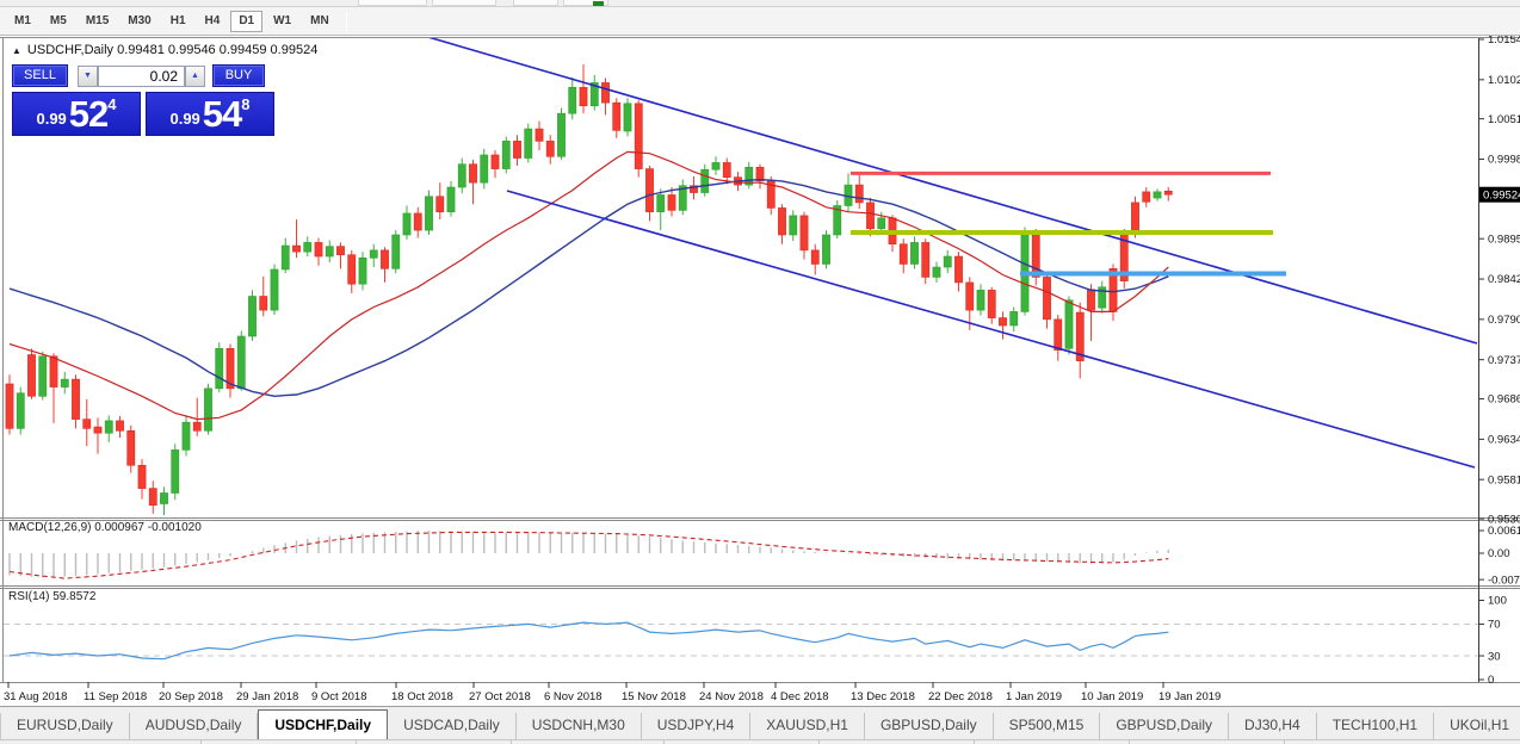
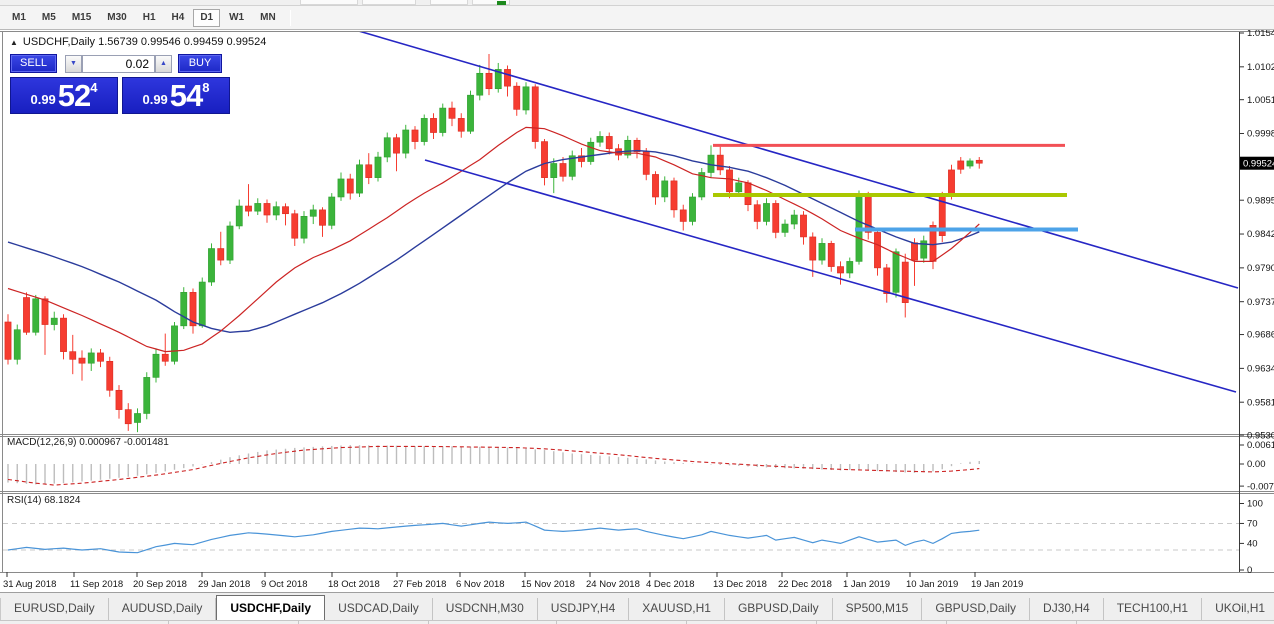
  M1
  M5
  M15
  M30
  H1
  H4
  D1
  W1
  MN
  1.0154
  1.0102
  1.0051
  0.9998
  0.9895
  0.9842
  0.9790
  0.9737
  0.9686
  0.9634
  0.9581
  0.9530
  0.9952
  0.0061
  0.00
  100
  70
- 30
+ 40
  0
  31 Aug 2018
  11 Sep 2018
  20 Sep 2018
  29 Jan 2018
  9 Oct 2018
  18 Oct 2018
- 27 Oct 2018
+ 27 Feb 2018
  6 Nov 2018
  15 Nov 2018
  24 Nov 2018
  4 Dec 2018
  13 Dec 2018
  22 Dec 2018
  1 Jan 2019
  10 Jan 2019
  19 Jan 2019
- ▲ USDCHF,Daily 0.99481 0.99546 0.99459 0.99524
+ ▲ USDCHF,Daily 1.56739 0.99546 0.99459 0.99524
  SELL
  0.02
  BUY
  0.99
  52
  4
  0.99
  54
  8
- MACD(12,26,9) 0.000967 -0.001020
+ MACD(12,26,9) 0.000967 -0.001481
- RSI(14) 59.8572
+ RSI(14) 68.1824
  EURUSD,Daily
  AUDUSD,Daily
  USDCHF,Daily
  USDCAD,Daily
  USDCNH,M30
  USDJPY,H4
  XAUUSD,H1
  GBPUSD,Daily
  SP500,M15
  GBPUSD,Daily
  DJ30,H4
  TECH100,H1
  UKOil,H1
